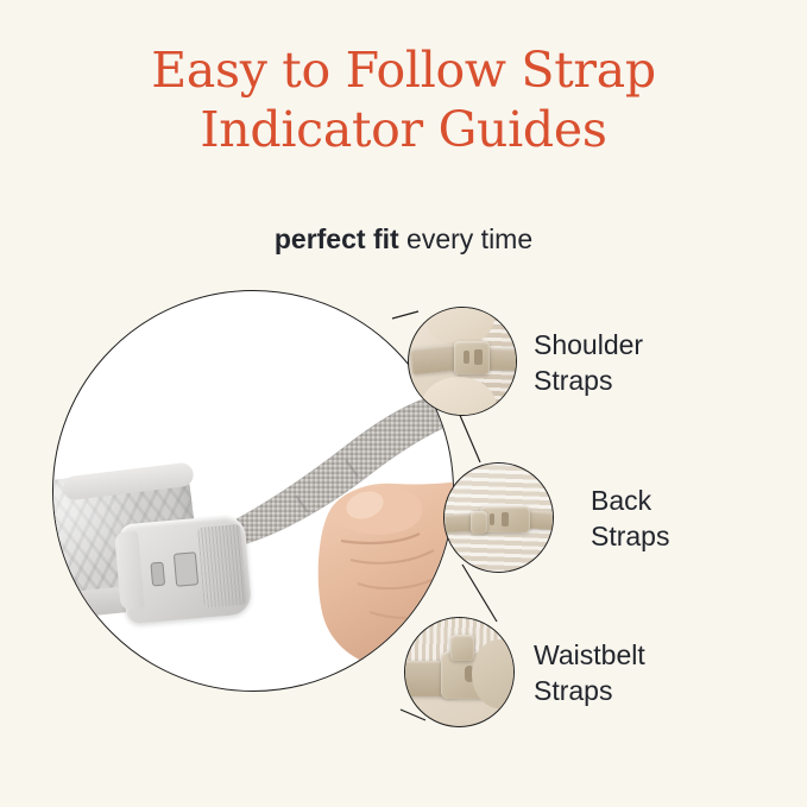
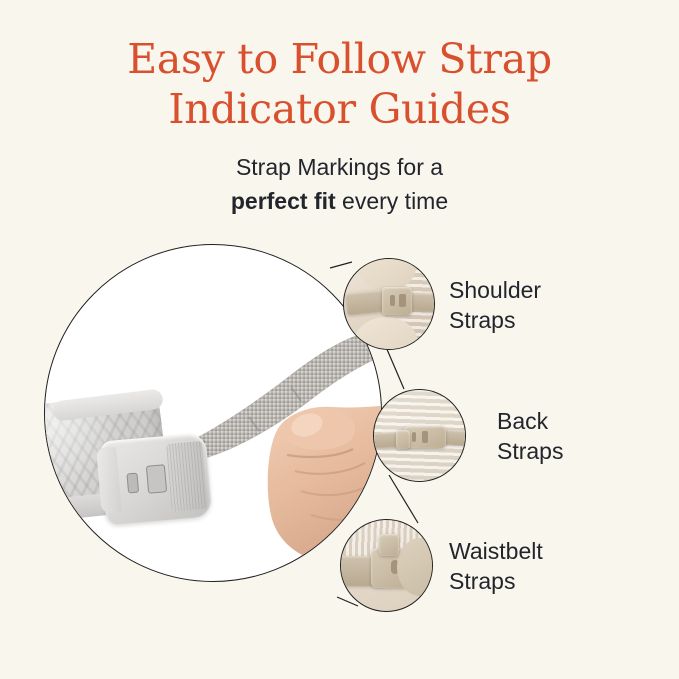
  Easy to Follow Strap
  Indicator Guides
+ Strap Markings for a
  perfect fit every time
  Shoulder
  Straps
  Back
  Straps
  Waistbelt
  Straps
